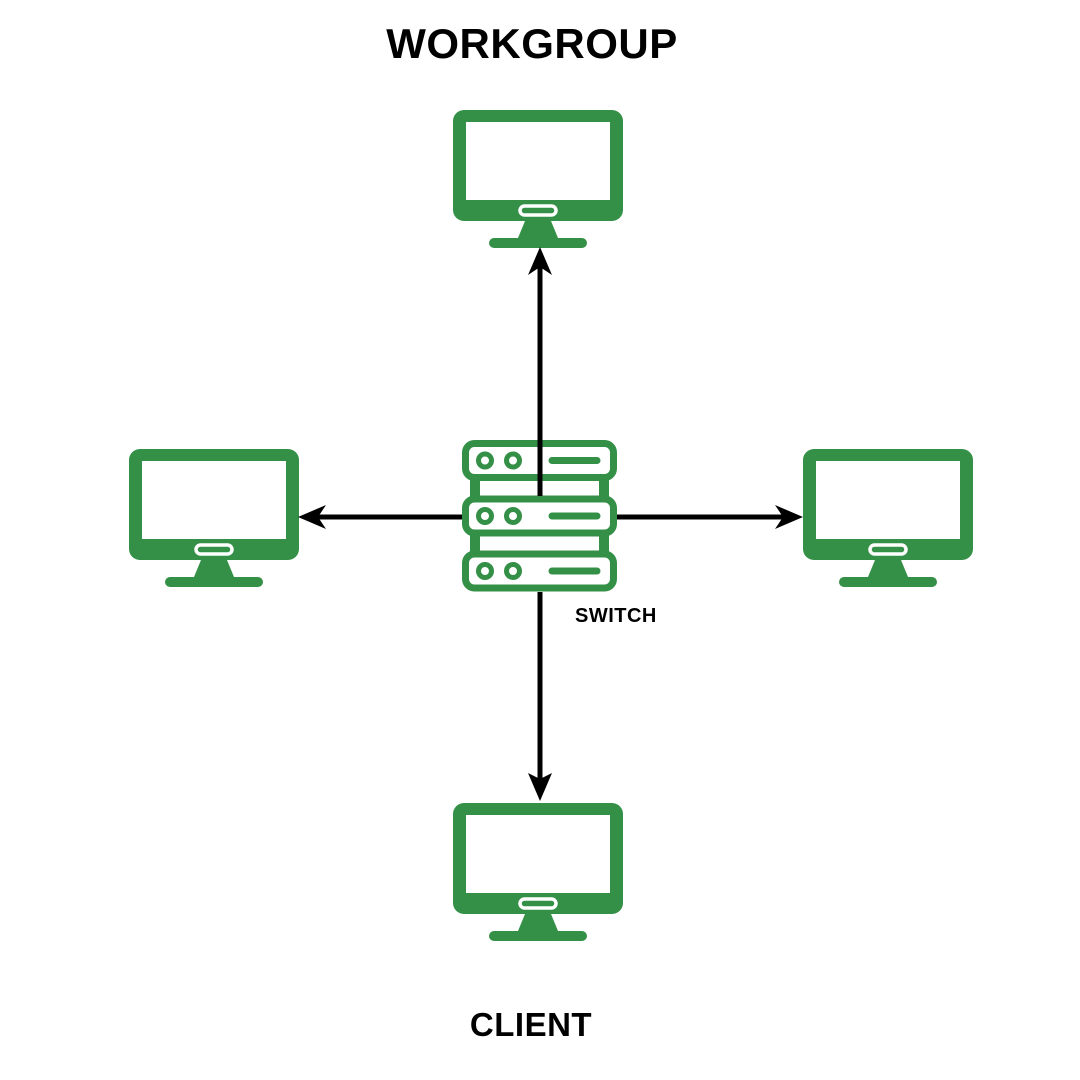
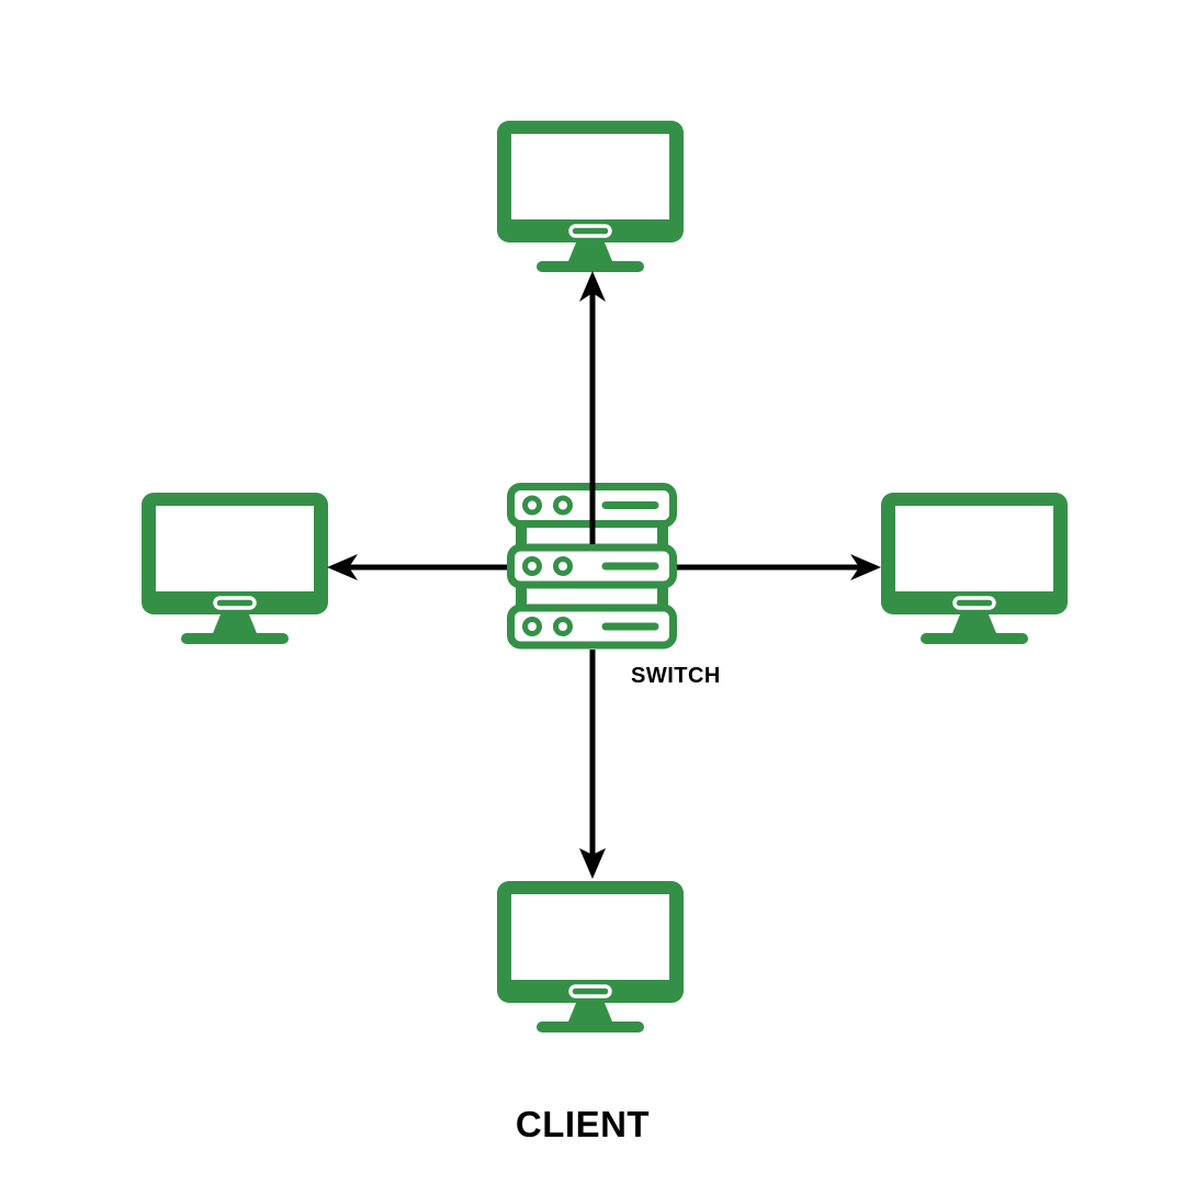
- WORKGROUP
  SWITCH
  CLIENT
